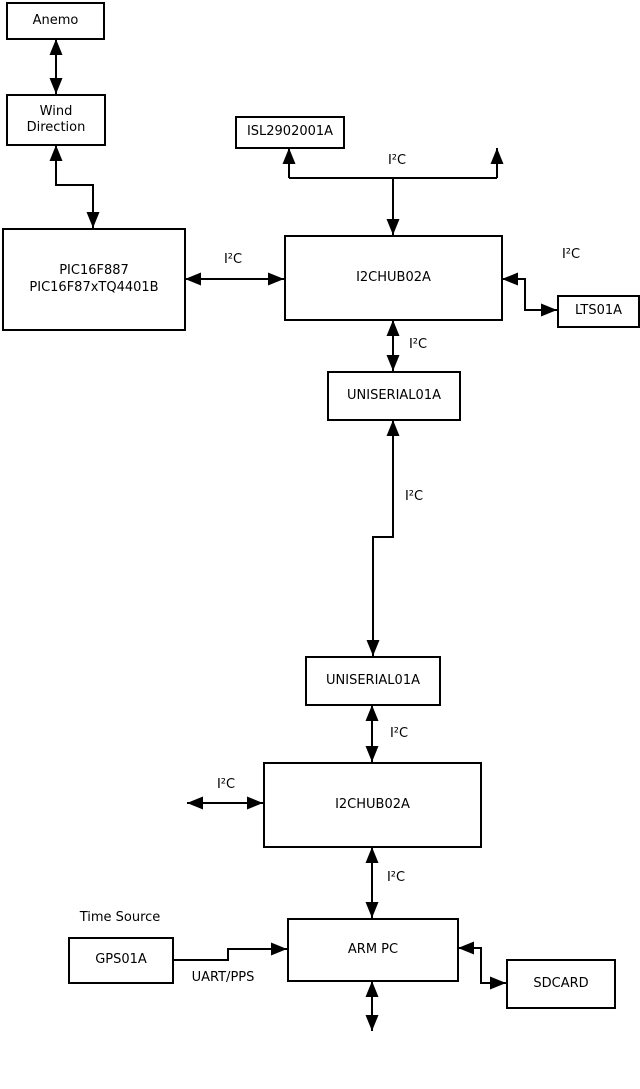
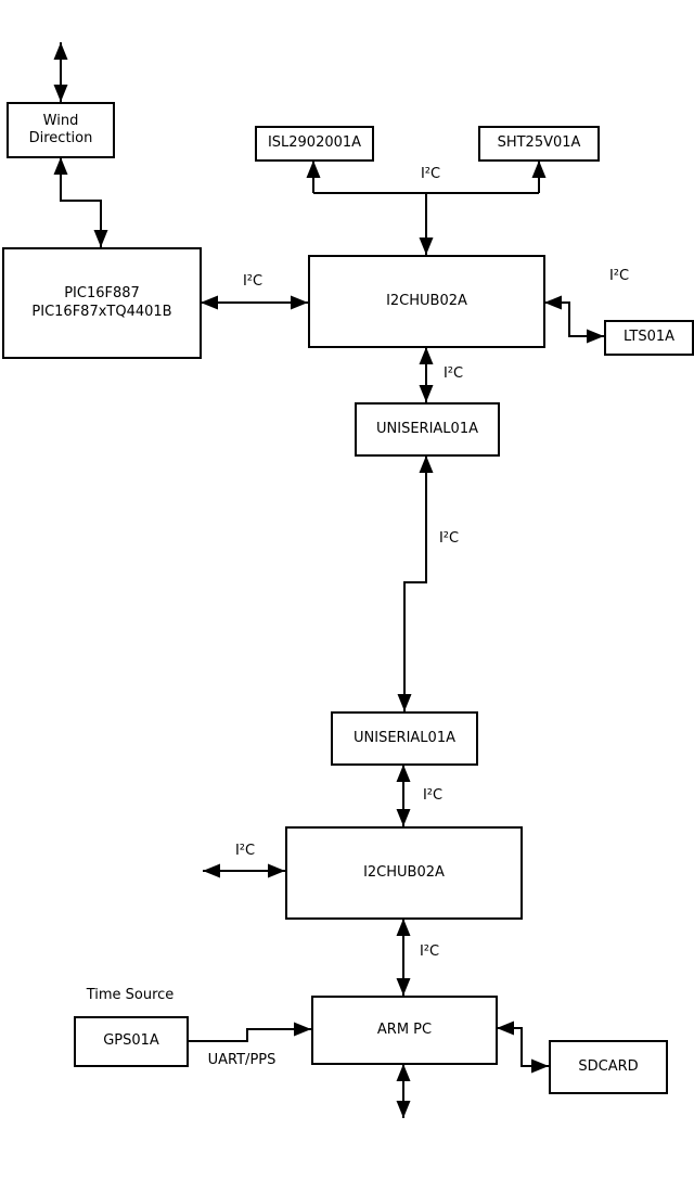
- Anemo
  Wind
  Direction
  PIC16F887
  PIC16F87xTQ4401B
  ISL2902001A
+ SHT25V01A
  I2CHUB02A
  LTS01A
  UNISERIAL01A
  UNISERIAL01A
  I2CHUB02A
  GPS01A
  ARM PC
  SDCARD
  I²C
  I²C
  I²C
  I²C
  I²C
  I²C
  I²C
  I²C
  Time Source
  UART/PPS
